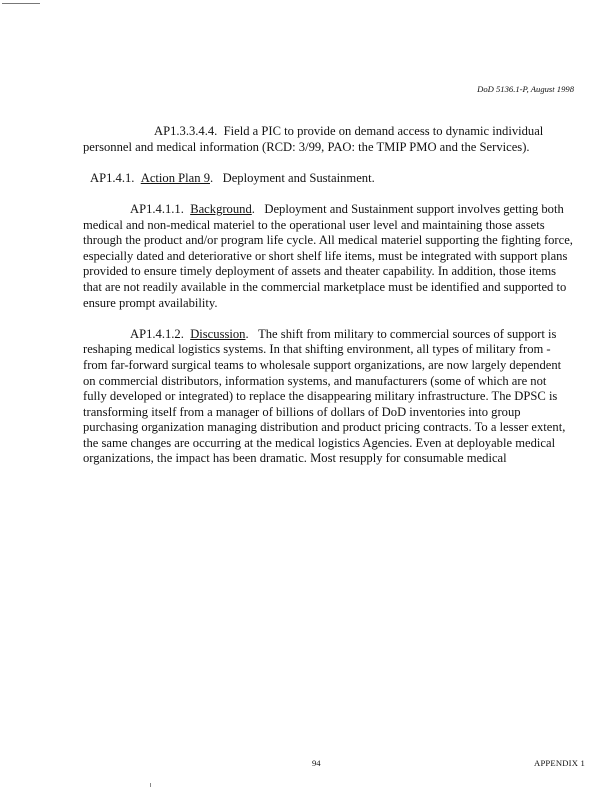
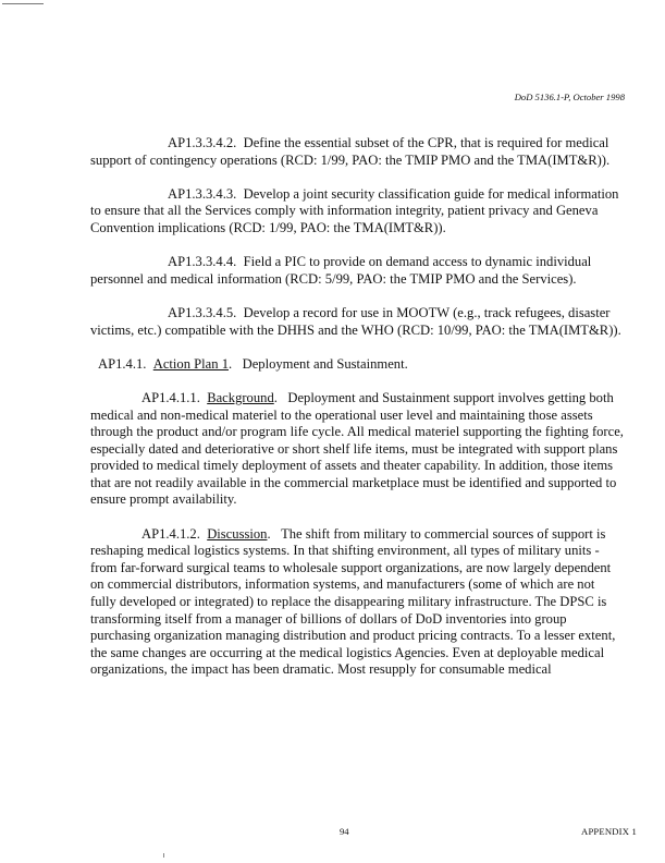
- DoD 5136.1-P, August 1998
+ DoD 5136.1-P, October 1998
+ AP1.3.3.4.2. Define the essential subset of the CPR, that is required for medical support of contingency operations (RCD: 1/99, PAO: the TMIP PMO and the TMA(IMT&R)).
+ AP1.3.3.4.3. Develop a joint security classification guide for medical information to ensure that all the Services comply with information integrity, patient privacy and Geneva Convention implications (RCD: 1/99, PAO: the TMA(IMT&R)).
- AP1.3.3.4.4. Field a PIC to provide on demand access to dynamic individual personnel and medical information (RCD: 3/99, PAO: the TMIP PMO and the Services).
+ AP1.3.3.4.4. Field a PIC to provide on demand access to dynamic individual personnel and medical information (RCD: 5/99, PAO: the TMIP PMO and the Services).
+ AP1.3.3.4.5. Develop a record for use in MOOTW (e.g., track refugees, disaster victims, etc.) compatible with the DHHS and the WHO (RCD: 10/99, PAO: the TMA(IMT&R)).
- AP1.4.1. Action Plan 9. Deployment and Sustainment.
+ AP1.4.1. Action Plan 1. Deployment and Sustainment.
- AP1.4.1.1. Background. Deployment and Sustainment support involves getting both medical and non-medical materiel to the operational user level and maintaining those assets through the product and/or program life cycle. All medical materiel supporting the fighting force, especially dated and deteriorative or short shelf life items, must be integrated with support plans provided to ensure timely deployment of assets and theater capability. In addition, those items that are not readily available in the commercial marketplace must be identified and supported to ensure prompt availability.
+ AP1.4.1.1. Background. Deployment and Sustainment support involves getting both medical and non-medical materiel to the operational user level and maintaining those assets through the product and/or program life cycle. All medical materiel supporting the fighting force, especially dated and deteriorative or short shelf life items, must be integrated with support plans provided to medical timely deployment of assets and theater capability. In addition, those items that are not readily available in the commercial marketplace must be identified and supported to ensure prompt availability.
- AP1.4.1.2. Discussion. The shift from military to commercial sources of support is reshaping medical logistics systems. In that shifting environment, all types of military from - from far-forward surgical teams to wholesale support organizations, are now largely dependent on commercial distributors, information systems, and manufacturers (some of which are not fully developed or integrated) to replace the disappearing military infrastructure. The DPSC is transforming itself from a manager of billions of dollars of DoD inventories into group purchasing organization managing distribution and product pricing contracts. To a lesser extent, the same changes are occurring at the medical logistics Agencies. Even at deployable medical organizations, the impact has been dramatic. Most resupply for consumable medical
+ AP1.4.1.2. Discussion. The shift from military to commercial sources of support is reshaping medical logistics systems. In that shifting environment, all types of military units - from far-forward surgical teams to wholesale support organizations, are now largely dependent on commercial distributors, information systems, and manufacturers (some of which are not fully developed or integrated) to replace the disappearing military infrastructure. The DPSC is transforming itself from a manager of billions of dollars of DoD inventories into group purchasing organization managing distribution and product pricing contracts. To a lesser extent, the same changes are occurring at the medical logistics Agencies. Even at deployable medical organizations, the impact has been dramatic. Most resupply for consumable medical
  94
  APPENDIX 1
